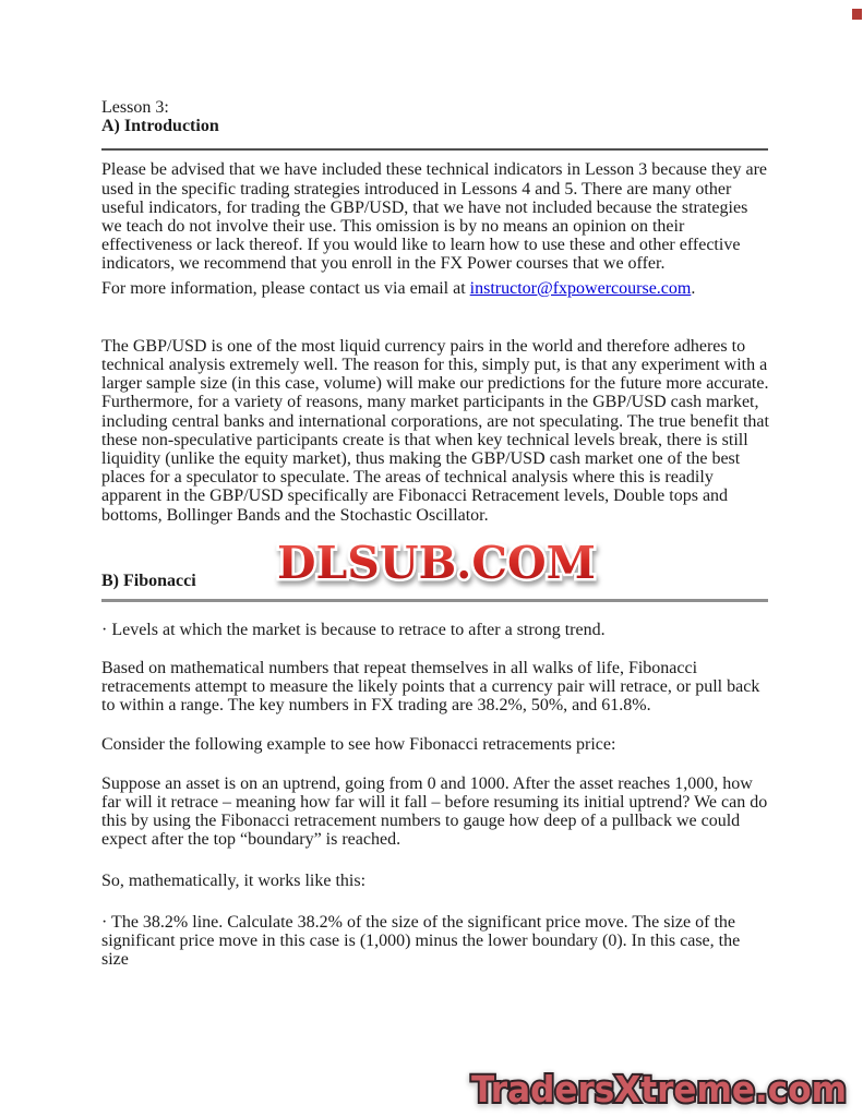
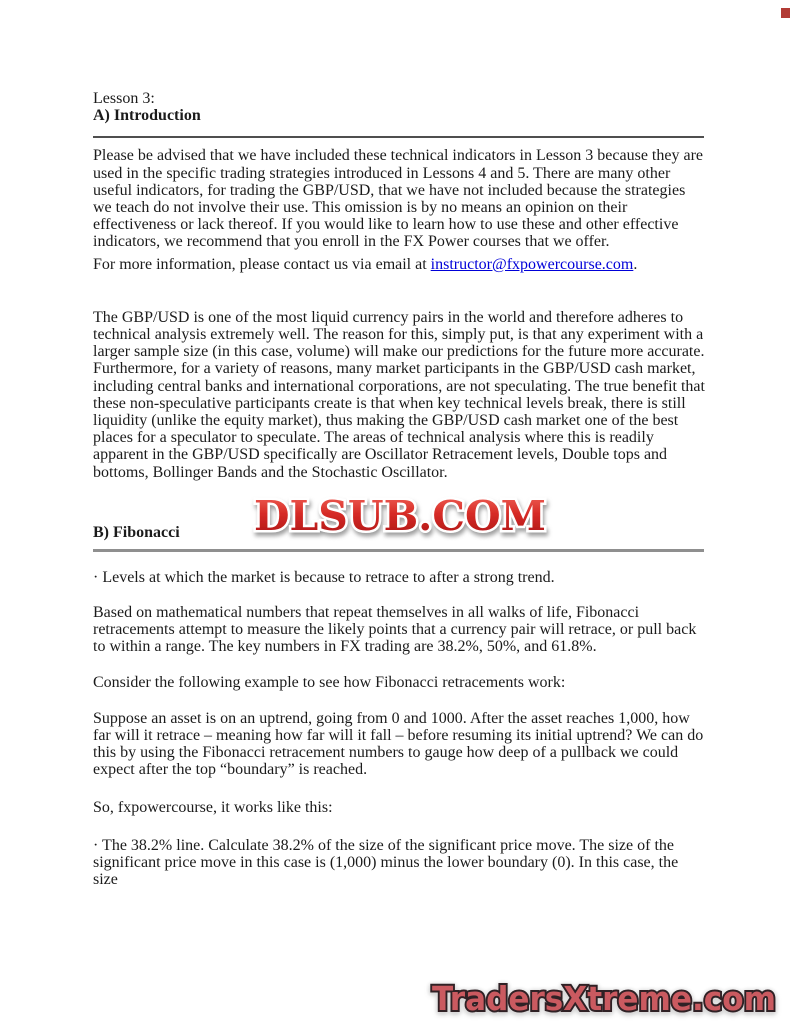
  Lesson 3:
  A) Introduction
  Please be advised that we have included these technical indicators in Lesson 3 because they are used in the specific trading strategies introduced in Lessons 4 and 5. There are many other useful indicators, for trading the GBP/USD, that we have not included because the strategies we teach do not involve their use. This omission is by no means an opinion on their effectiveness or lack thereof. If you would like to learn how to use these and other effective indicators, we recommend that you enroll in the FX Power courses that we offer.
  For more information, please contact us via email at instructor@fxpowercourse.com.
- The GBP/USD is one of the most liquid currency pairs in the world and therefore adheres to technical analysis extremely well. The reason for this, simply put, is that any experiment with a larger sample size (in this case, volume) will make our predictions for the future more accurate. Furthermore, for a variety of reasons, many market participants in the GBP/USD cash market, including central banks and international corporations, are not speculating. The true benefit that these non-speculative participants create is that when key technical levels break, there is still liquidity (unlike the equity market), thus making the GBP/USD cash market one of the best places for a speculator to speculate. The areas of technical analysis where this is readily apparent in the GBP/USD specifically are Fibonacci Retracement levels, Double tops and bottoms, Bollinger Bands and the Stochastic Oscillator.
+ The GBP/USD is one of the most liquid currency pairs in the world and therefore adheres to technical analysis extremely well. The reason for this, simply put, is that any experiment with a larger sample size (in this case, volume) will make our predictions for the future more accurate. Furthermore, for a variety of reasons, many market participants in the GBP/USD cash market, including central banks and international corporations, are not speculating. The true benefit that these non-speculative participants create is that when key technical levels break, there is still liquidity (unlike the equity market), thus making the GBP/USD cash market one of the best places for a speculator to speculate. The areas of technical analysis where this is readily apparent in the GBP/USD specifically are Oscillator Retracement levels, Double tops and bottoms, Bollinger Bands and the Stochastic Oscillator.
  B) Fibonacci
  · Levels at which the market is because to retrace to after a strong trend.
  Based on mathematical numbers that repeat themselves in all walks of life, Fibonacci retracements attempt to measure the likely points that a currency pair will retrace, or pull back to within a range. The key numbers in FX trading are 38.2%, 50%, and 61.8%.
- Consider the following example to see how Fibonacci retracements price:
+ Consider the following example to see how Fibonacci retracements work:
  Suppose an asset is on an uptrend, going from 0 and 1000. After the asset reaches 1,000, how far will it retrace – meaning how far will it fall – before resuming its initial uptrend? We can do this by using the Fibonacci retracement numbers to gauge how deep of a pullback we could expect after the top “boundary” is reached.
- So, mathematically, it works like this:
+ So, fxpowercourse, it works like this:
  · The 38.2% line. Calculate 38.2% of the size of the significant price move. The size of the significant price move in this case is (1,000) minus the lower boundary (0). In this case, the size
  DLSUB.COM
  TradersXtreme.com
